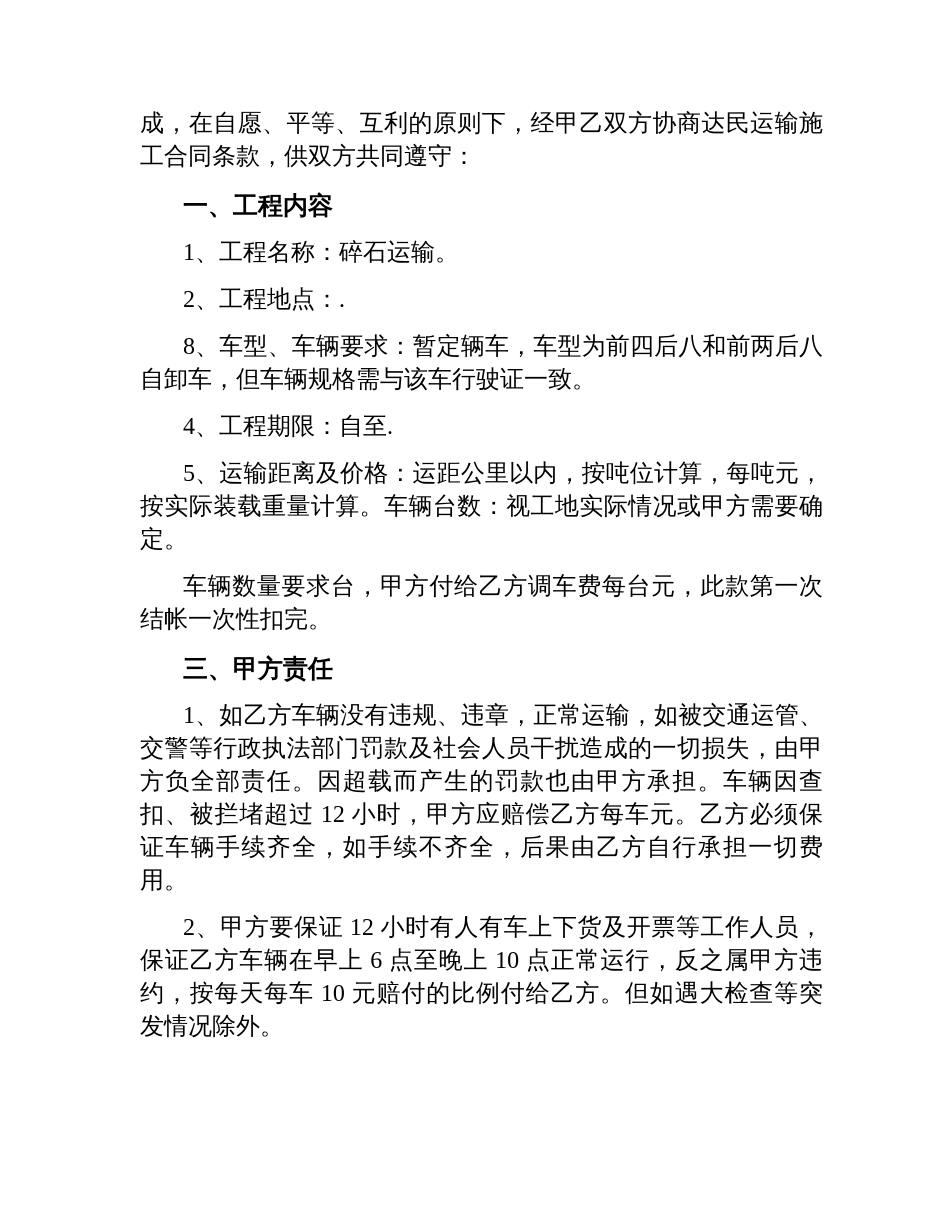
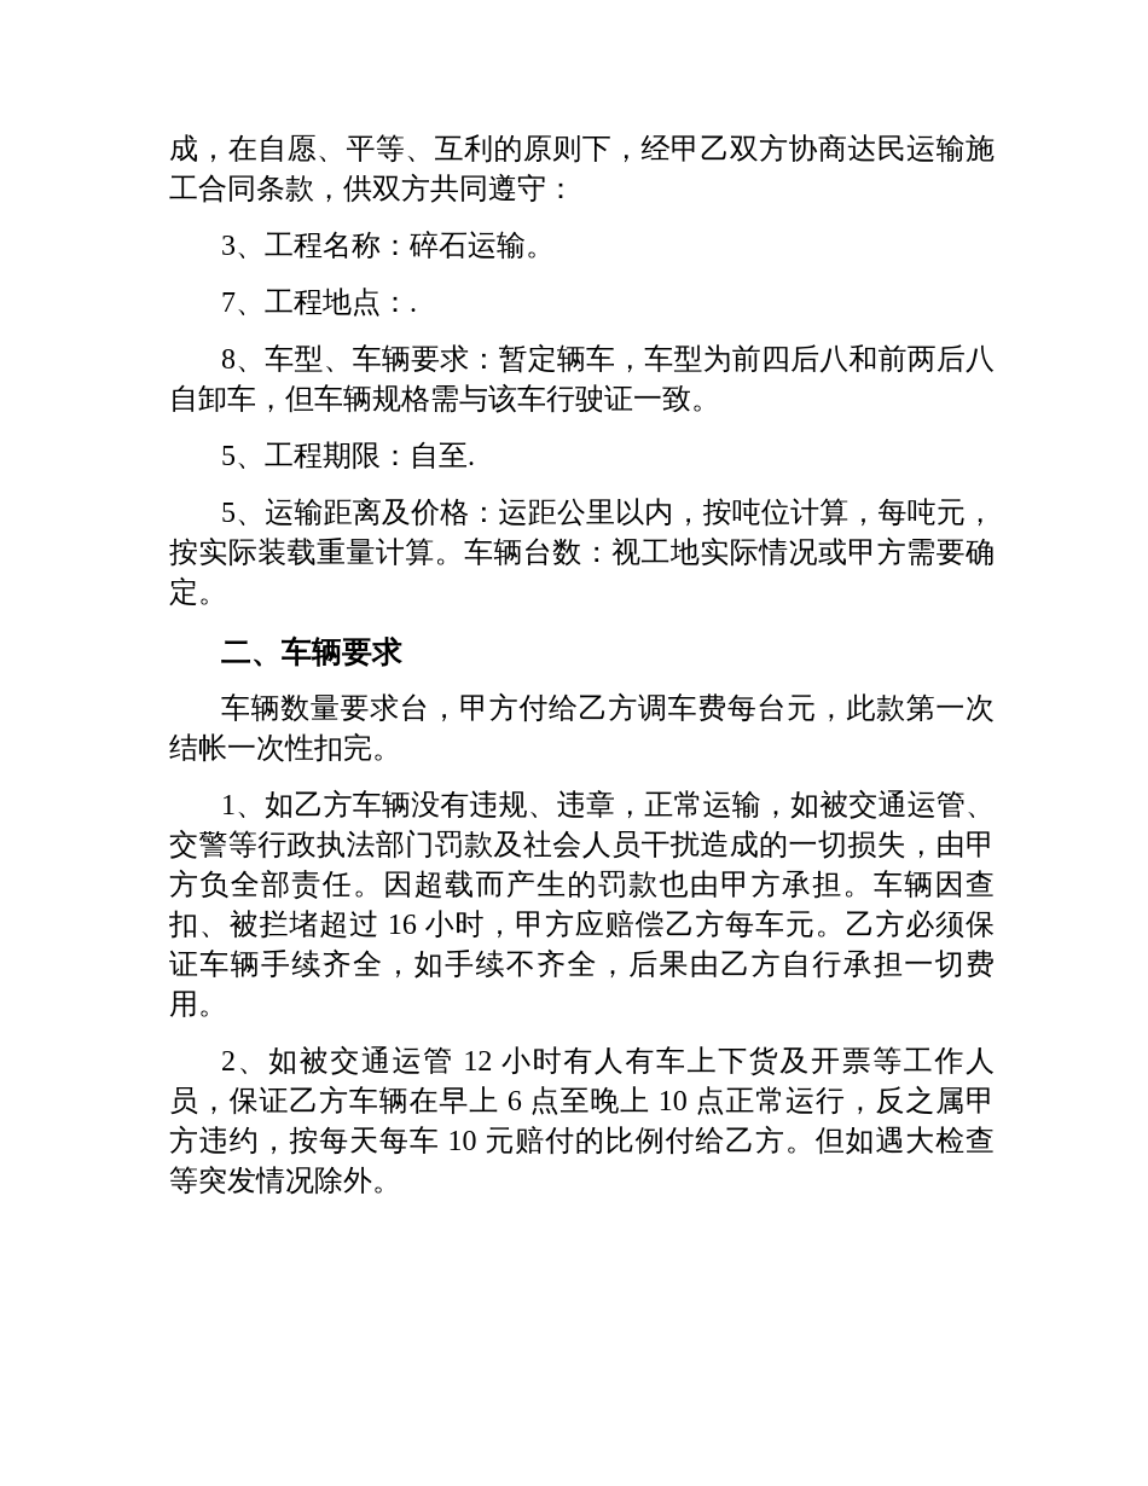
  成，在自愿、平等、互利的原则下，经甲乙双方协商达民运输施工合同条款，供双方共同遵守：
- 一、工程内容
- 1、工程名称：碎石运输。
+ 3、工程名称：碎石运输。
- 2、工程地点：.
+ 7、工程地点：.
  8、车型、车辆要求：暂定辆车，车型为前四后八和前两后八自卸车，但车辆规格需与该车行驶证一致。
- 4、工程期限：自至.
+ 5、工程期限：自至.
  5、运输距离及价格：运距公里以内，按吨位计算，每吨元，按实际装载重量计算。车辆台数：视工地实际情况或甲方需要确定。
+ 二、车辆要求
  车辆数量要求台，甲方付给乙方调车费每台元，此款第一次结帐一次性扣完。
- 三、甲方责任
- 1、如乙方车辆没有违规、违章，正常运输，如被交通运管、交警等行政执法部门罚款及社会人员干扰造成的一切损失，由甲方负全部责任。因超载而产生的罚款也由甲方承担。车辆因查扣、被拦堵超过 12 小时，甲方应赔偿乙方每车元。乙方必须保证车辆手续齐全，如手续不齐全，后果由乙方自行承担一切费用。
+ 1、如乙方车辆没有违规、违章，正常运输，如被交通运管、交警等行政执法部门罚款及社会人员干扰造成的一切损失，由甲方负全部责任。因超载而产生的罚款也由甲方承担。车辆因查扣、被拦堵超过 16 小时，甲方应赔偿乙方每车元。乙方必须保证车辆手续齐全，如手续不齐全，后果由乙方自行承担一切费用。
- 2、甲方要保证 12 小时有人有车上下货及开票等工作人员，保证乙方车辆在早上 6 点至晚上 10 点正常运行，反之属甲方违约，按每天每车 10 元赔付的比例付给乙方。但如遇大检查等突发情况除外。
+ 2、如被交通运管 12 小时有人有车上下货及开票等工作人员，保证乙方车辆在早上 6 点至晚上 10 点正常运行，反之属甲方违约，按每天每车 10 元赔付的比例付给乙方。但如遇大检查等突发情况除外。
